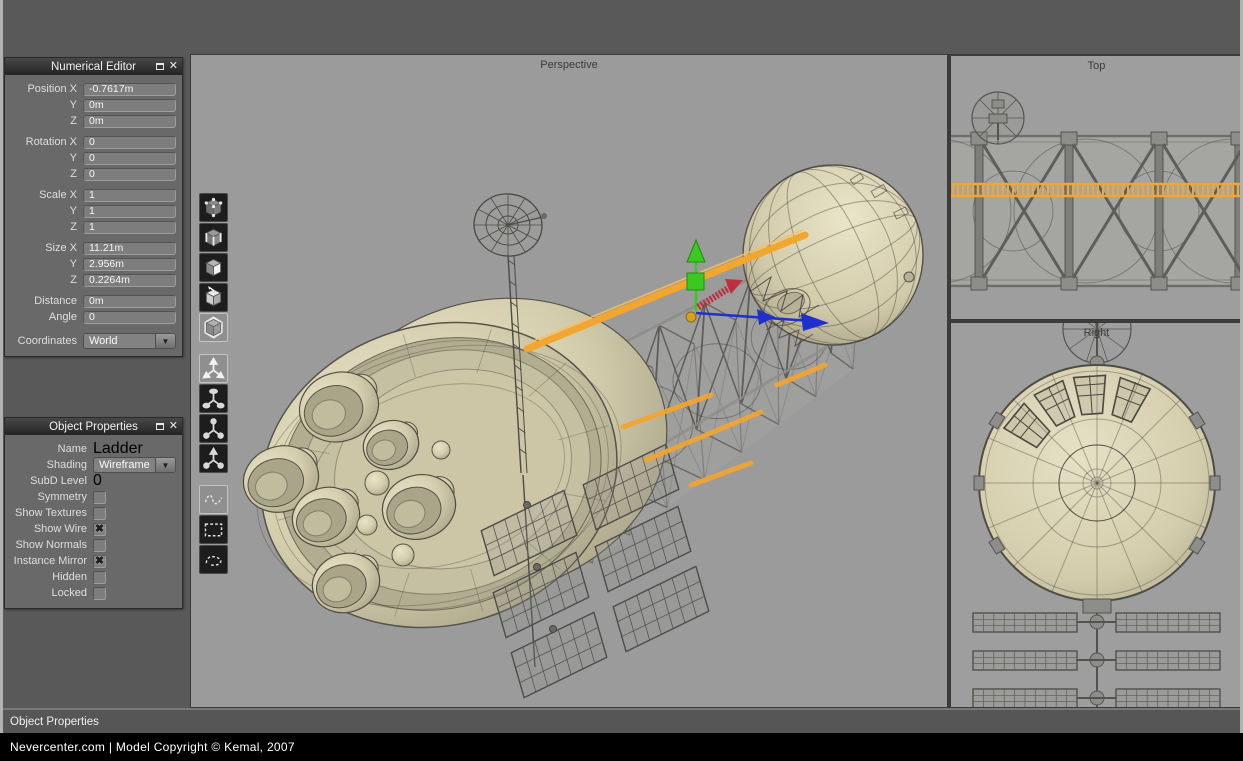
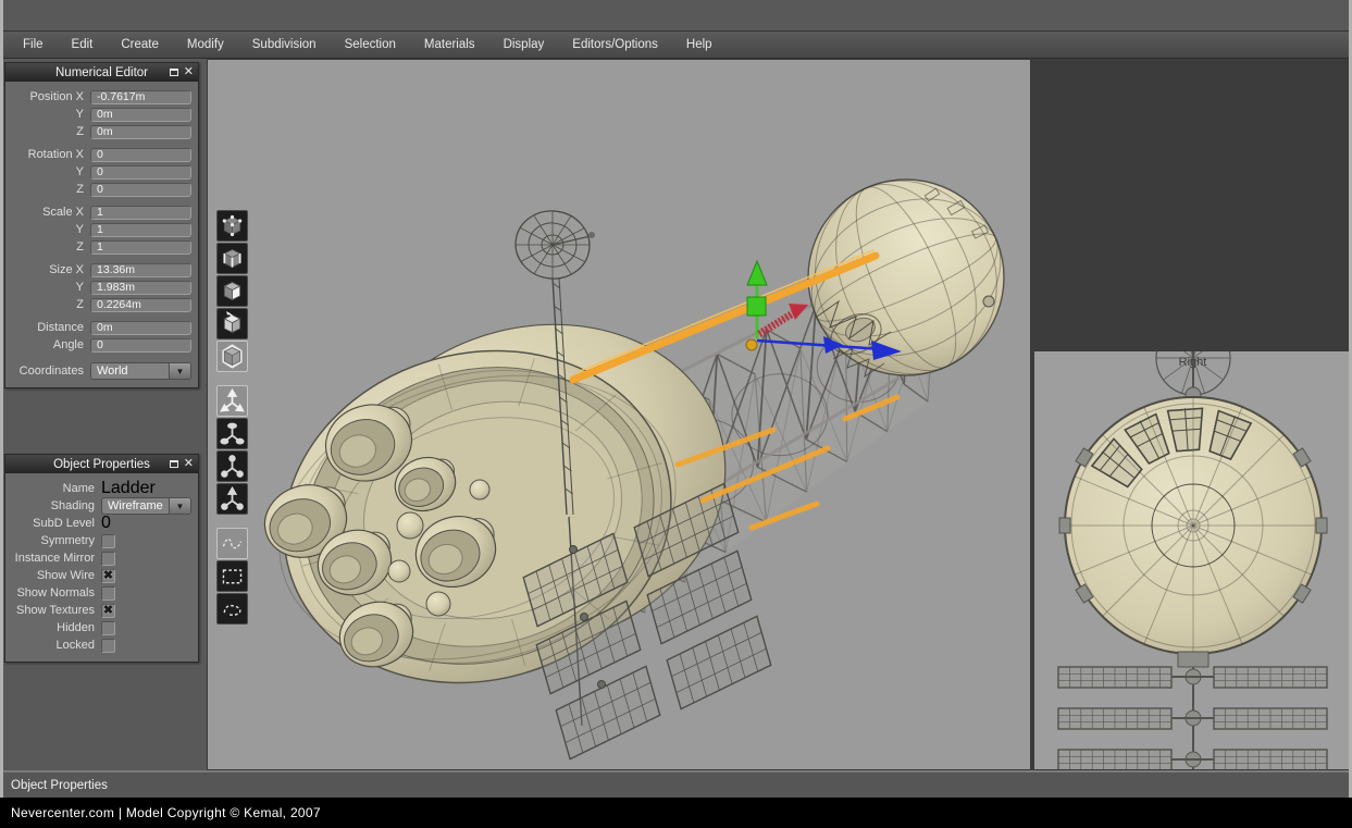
+ File
+ Edit
+ Create
+ Modify
+ Subdivision
+ Selection
+ Materials
+ Display
+ Editors/Options
+ Help
  Numerical Editor
  ✕
  Position X
  -0.7617m
  Y
  0m
  Z
  0m
  Rotation X
  0
  Y
  0
  Z
  0
  Scale X
  1
  Y
  1
  Z
  1
  Size X
- 11.21m
+ 13.36m
  Y
- 2.956m
+ 1.983m
  Z
  0.2264m
  Distance
  0m
  Angle
  0
  Coordinates
  World
  ▼
  Object Properties
  ✕
  Name
  Ladder
  Shading
  Wireframe
  ▼
  SubD Level
  0
  Symmetry
- Show Textures
+ Instance Mirror
  Show Wire
  ✖
  Show Normals
- Instance Mirror
+ Show Textures
  ✖
  Hidden
  Locked
- Perspective
- Top
  Right
  Object Properties
  Nevercenter.com | Model Copyright © Kemal, 2007
